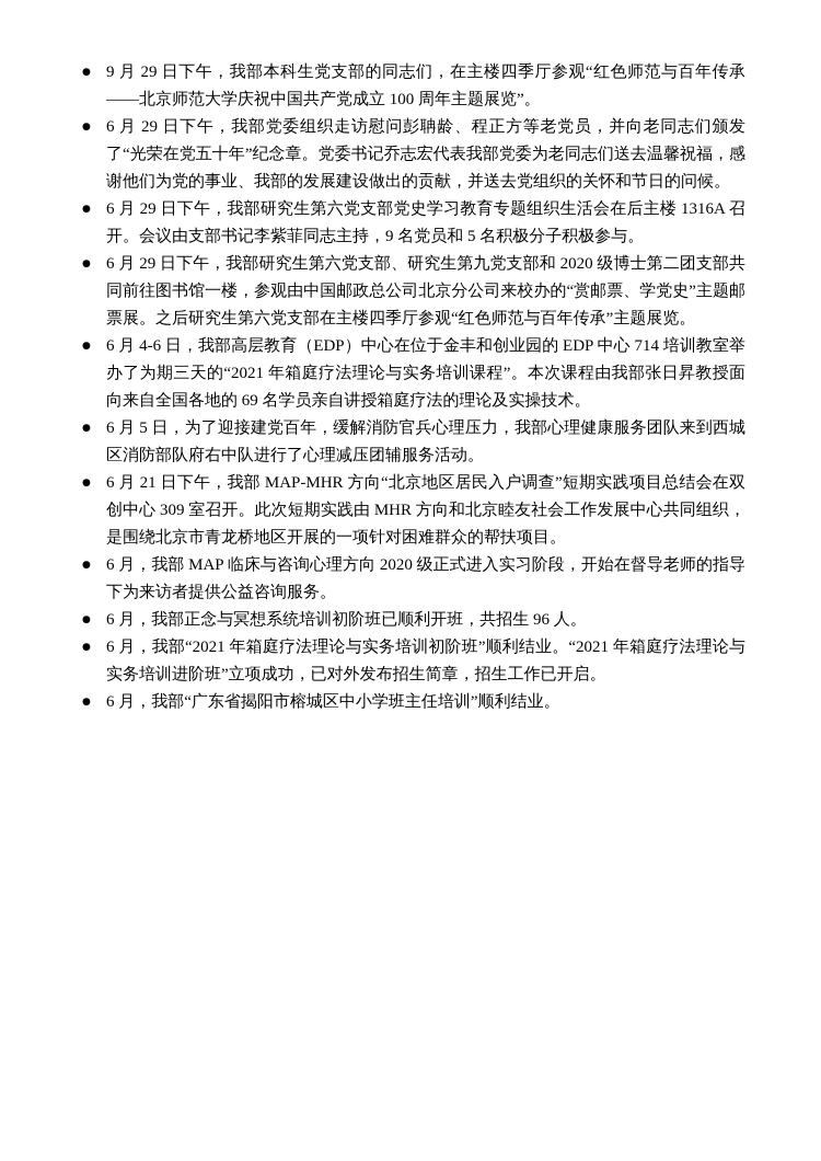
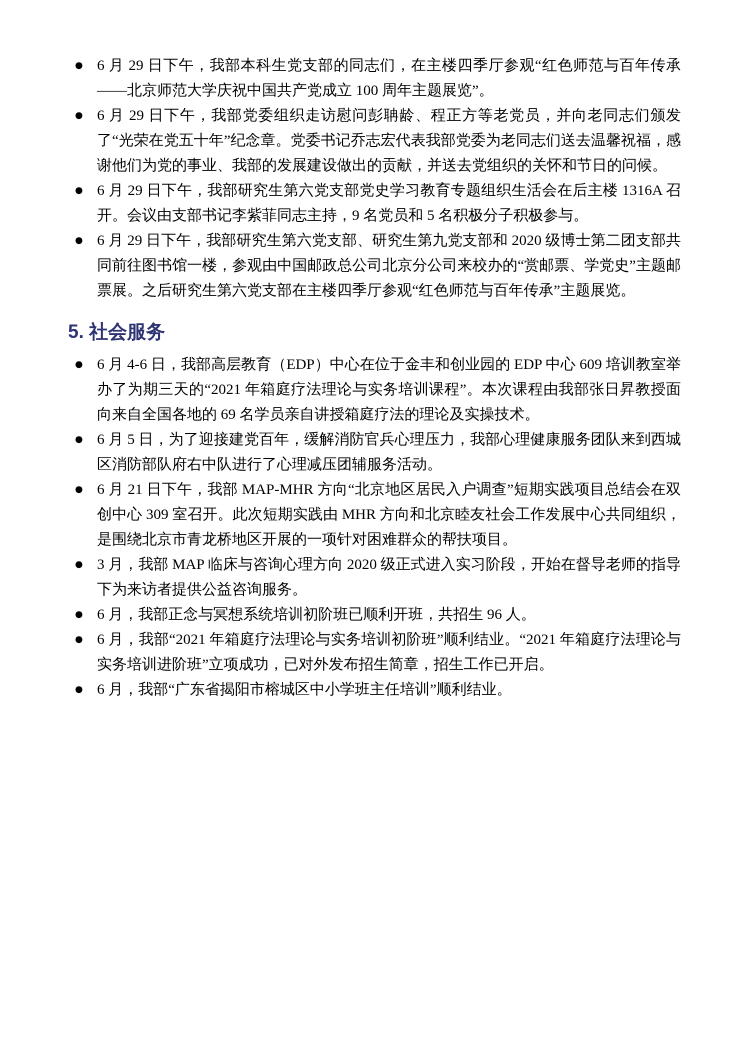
  ●
- 9 月 29 日下午，我部本科生党支部的同志们，在主楼四季厅参观“红色师范与百年传承——北京师范大学庆祝中国共产党成立 100 周年主题展览”。
+ 6 月 29 日下午，我部本科生党支部的同志们，在主楼四季厅参观“红色师范与百年传承——北京师范大学庆祝中国共产党成立 100 周年主题展览”。
  ●
  6 月 29 日下午，我部党委组织走访慰问彭聃龄、程正方等老党员，并向老同志们颁发了“光荣在党五十年”纪念章。党委书记乔志宏代表我部党委为老同志们送去温馨祝福，感谢他们为党的事业、我部的发展建设做出的贡献，并送去党组织的关怀和节日的问候。
  ●
  6 月 29 日下午，我部研究生第六党支部党史学习教育专题组织生活会在后主楼 1316A 召开。会议由支部书记李紫菲同志主持，9 名党员和 5 名积极分子积极参与。
  ●
  6 月 29 日下午，我部研究生第六党支部、研究生第九党支部和 2020 级博士第二团支部共同前往图书馆一楼，参观由中国邮政总公司北京分公司来校办的“赏邮票、学党史”主题邮票展。之后研究生第六党支部在主楼四季厅参观“红色师范与百年传承”主题展览。
+ 5. 社会服务
  ●
- 6 月 4-6 日，我部高层教育（EDP）中心在位于金丰和创业园的 EDP 中心 714 培训教室举办了为期三天的“2021 年箱庭疗法理论与实务培训课程”。本次课程由我部张日昇教授面向来自全国各地的 69 名学员亲自讲授箱庭疗法的理论及实操技术。
+ 6 月 4-6 日，我部高层教育（EDP）中心在位于金丰和创业园的 EDP 中心 609 培训教室举办了为期三天的“2021 年箱庭疗法理论与实务培训课程”。本次课程由我部张日昇教授面向来自全国各地的 69 名学员亲自讲授箱庭疗法的理论及实操技术。
  ●
  6 月 5 日，为了迎接建党百年，缓解消防官兵心理压力，我部心理健康服务团队来到西城区消防部队府右中队进行了心理减压团辅服务活动。
  ●
  6 月 21 日下午，我部 MAP-MHR 方向“北京地区居民入户调查”短期实践项目总结会在双创中心 309 室召开。此次短期实践由 MHR 方向和北京睦友社会工作发展中心共同组织，是围绕北京市青龙桥地区开展的一项针对困难群众的帮扶项目。
  ●
- 6 月，我部 MAP 临床与咨询心理方向 2020 级正式进入实习阶段，开始在督导老师的指导下为来访者提供公益咨询服务。
+ 3 月，我部 MAP 临床与咨询心理方向 2020 级正式进入实习阶段，开始在督导老师的指导下为来访者提供公益咨询服务。
  ●
  6 月，我部正念与冥想系统培训初阶班已顺利开班，共招生 96 人。
  ●
  6 月，我部“2021 年箱庭疗法理论与实务培训初阶班”顺利结业。“2021 年箱庭疗法理论与实务培训进阶班”立项成功，已对外发布招生简章，招生工作已开启。
  ●
  6 月，我部“广东省揭阳市榕城区中小学班主任培训”顺利结业。
